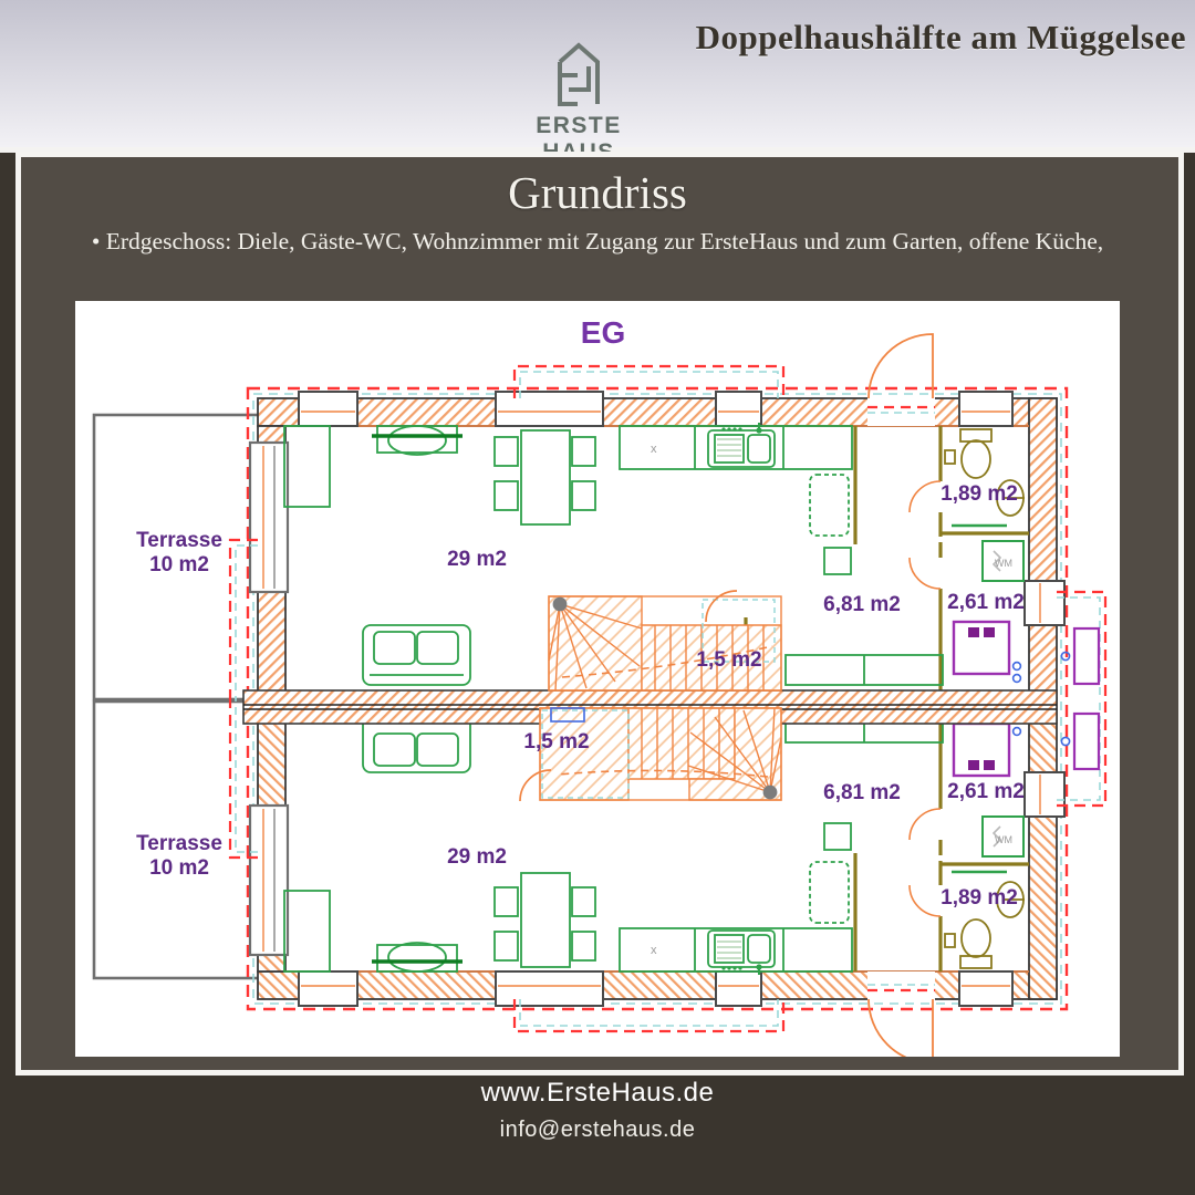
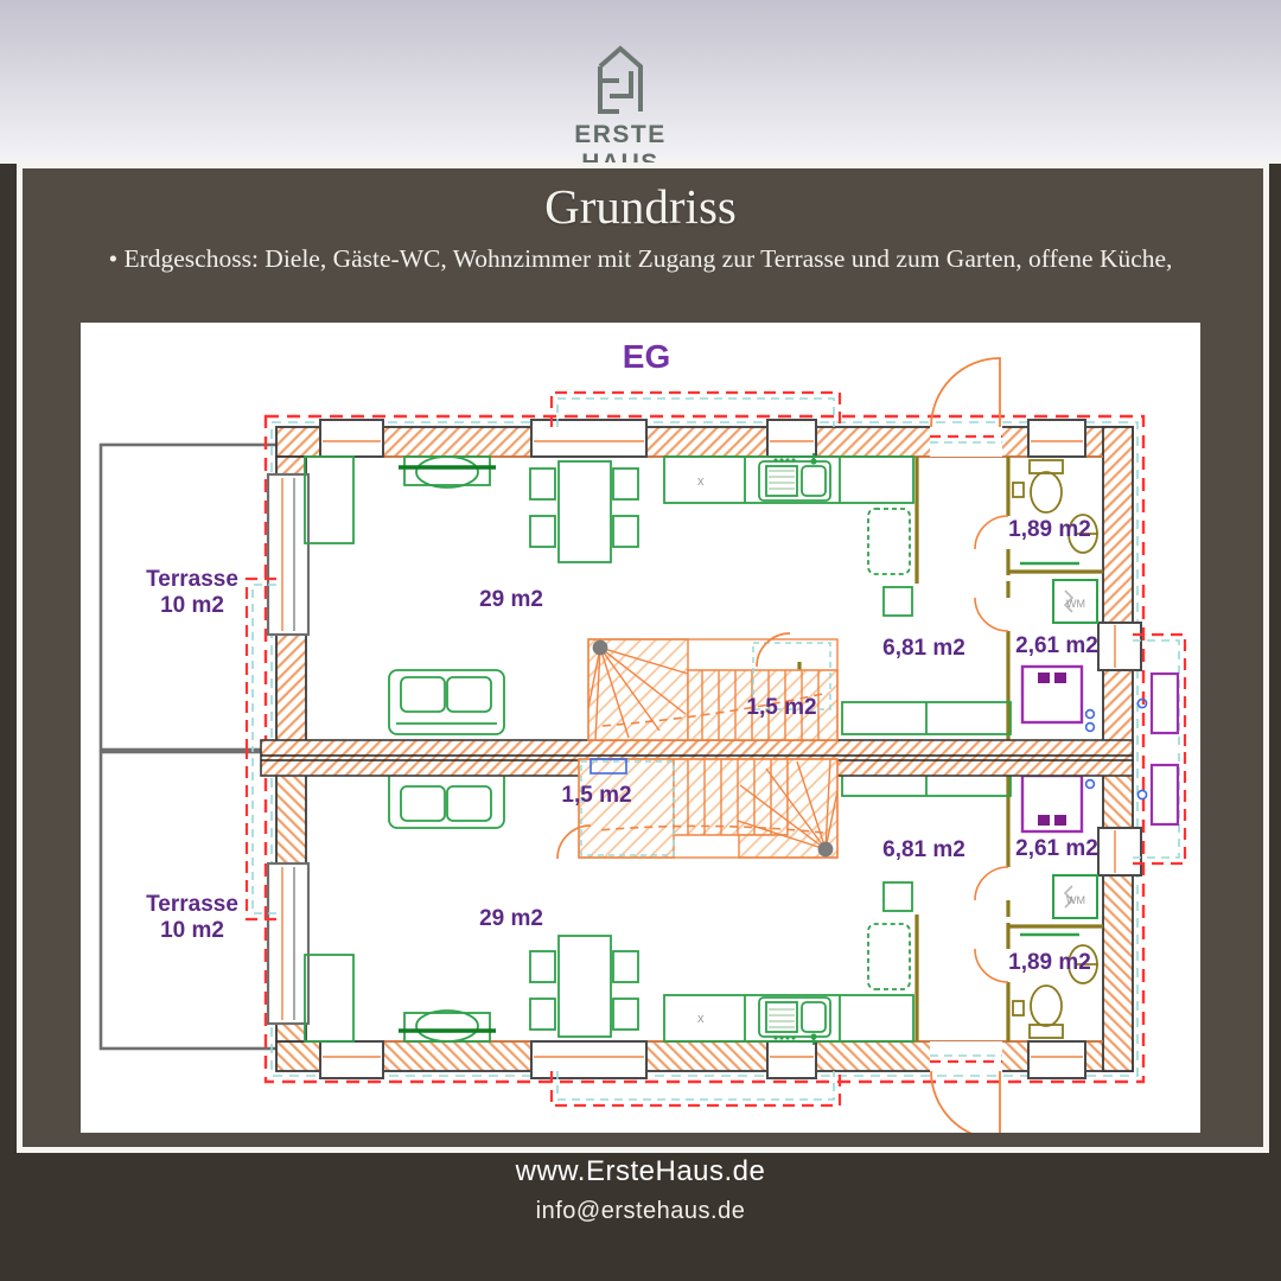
- Doppelhaushälfte am Müggelsee
  Grundriss
- • Erdgeschoss: Diele, Gäste-WC, Wohnzimmer mit Zugang zur ErsteHaus und zum Garten, offene Küche,
+ • Erdgeschoss: Diele, Gäste-WC, Wohnzimmer mit Zugang zur Terrasse und zum Garten, offene Küche,
  EG
  x
  x
  WM
  WM
  Terrasse
  10 m2
  29 m2
  1,5 m2
  6,81 m2
  1,89 m2
  2,61 m2
  Terrasse
  10 m2
  29 m2
  1,5 m2
  6,81 m2
  1,89 m2
  2,61 m2
  www.ErsteHaus.de
  info@erstehaus.de
